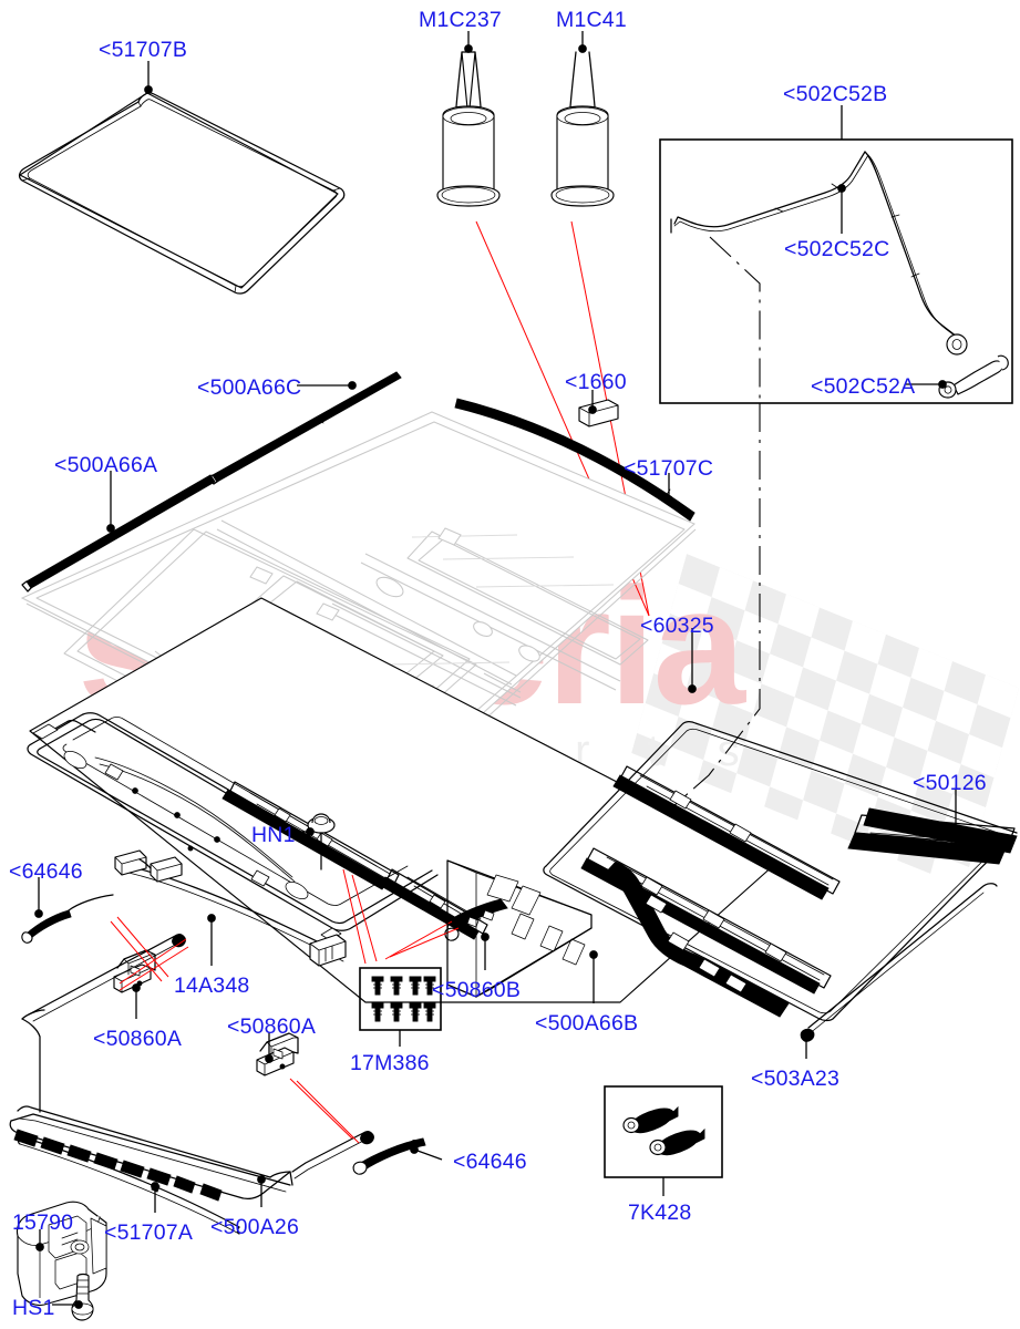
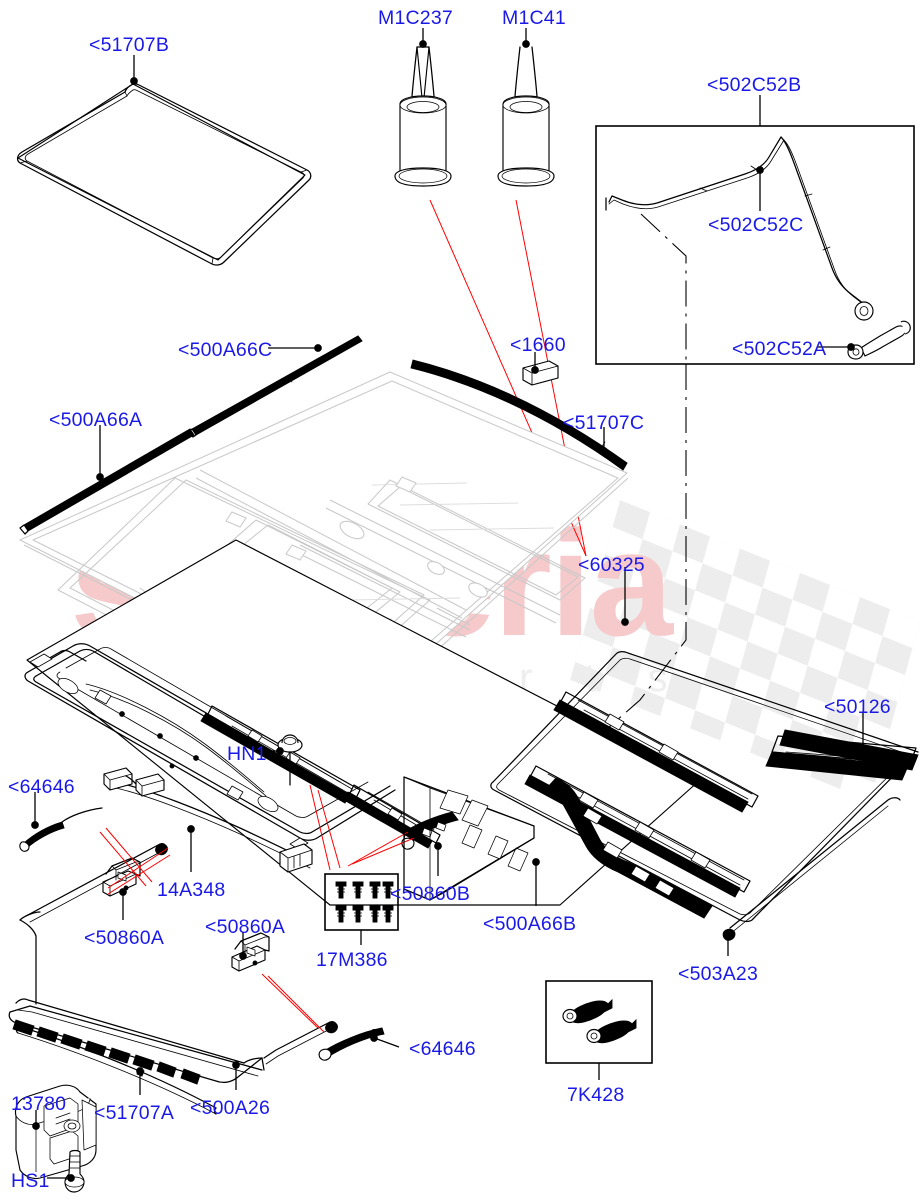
  <51707B
  M1C237
  M1C41
  <502C52B
  <502C52C
  <502C52A
  <500A66C
  <1660
  <500A66A
  <51707C
  <60325
  <50126
  HN1
  <64646
  14A348
  <50860B
  <50860A
  <500A66B
  <50860A
  17M386
  <503A23
  <64646
  <51707A
  <500A26
- 15790
+ 13780
  7K428
  HS1
